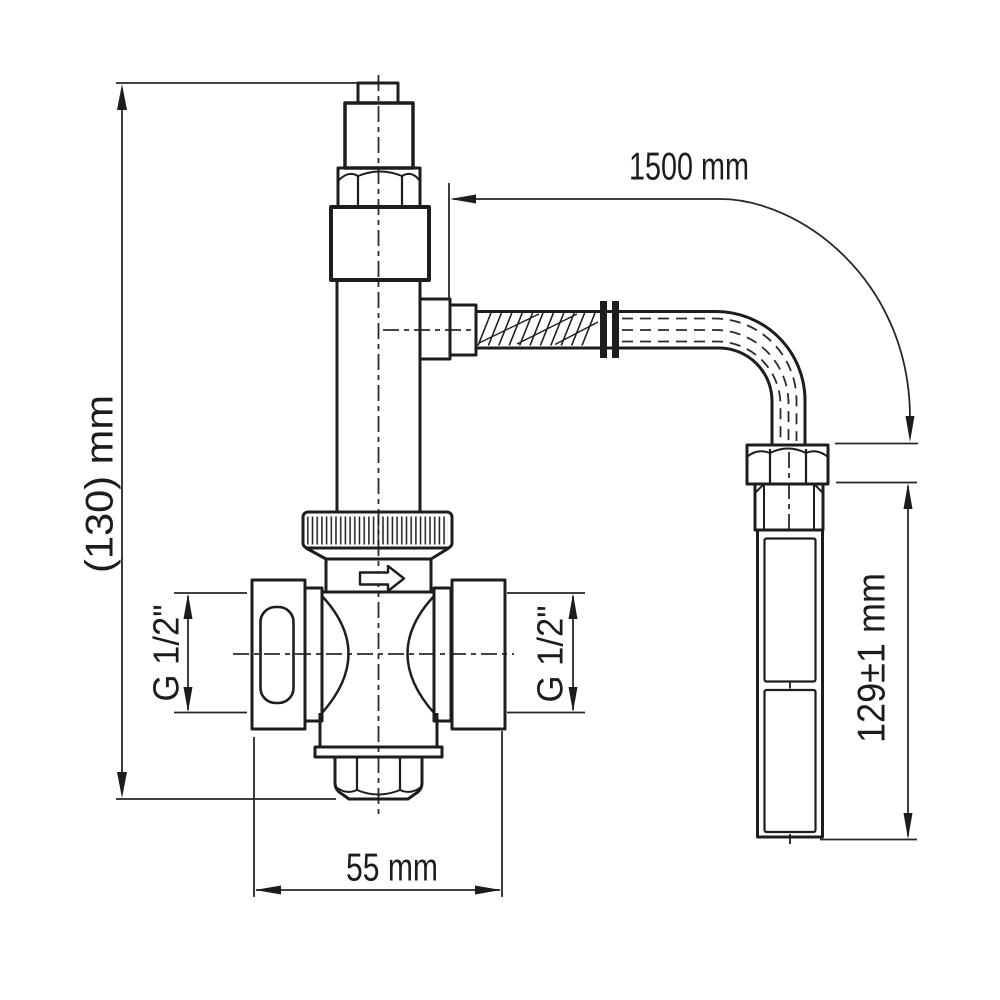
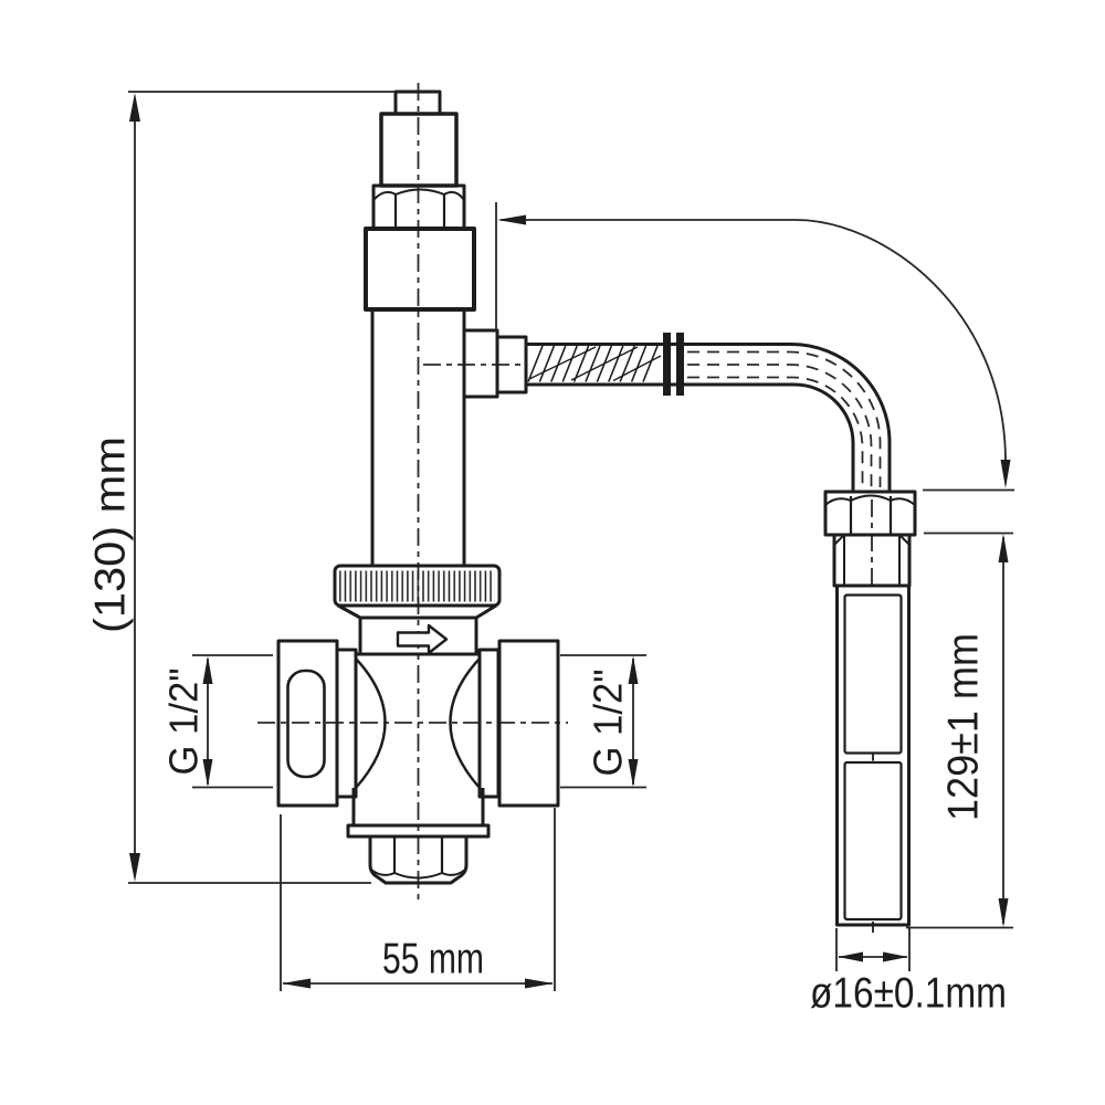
- 1500 mm
  55 mm
+ ø16±0.1mm
